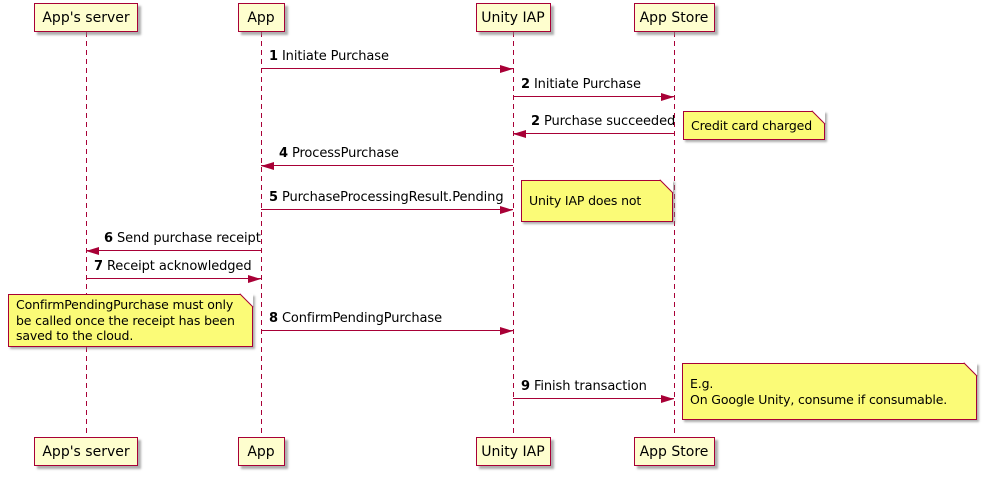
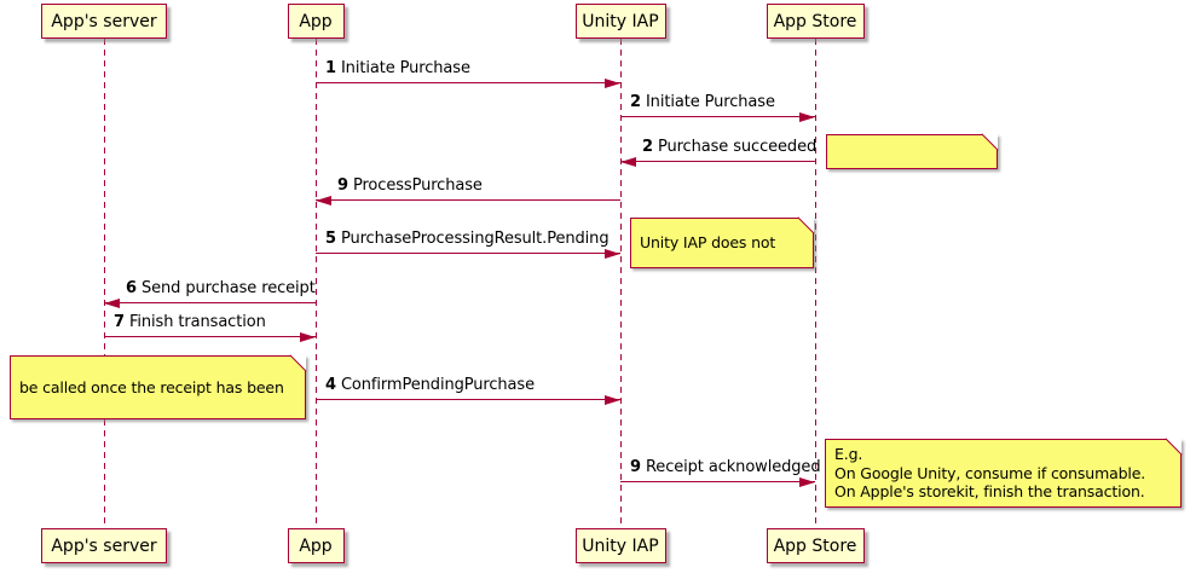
  1 Initiate Purchase
  2 Initiate Purchase
  2 Purchase succeeded
- 4 ProcessPurchase
+ 9 ProcessPurchase
  5 PurchaseProcessingResult.Pending
  6 Send purchase receipt
- 7 Receipt acknowledged
+ 7 Finish transaction
- 8 ConfirmPendingPurchase
+ 4 ConfirmPendingPurchase
- 9 Finish transaction
+ 9 Receipt acknowledged
- Credit card charged
  Unity IAP does not
- ConfirmPendingPurchase must only
  be called once the receipt has been
- saved to the cloud.
  E.g.
  On Google Unity, consume if consumable.
+ On Apple's storekit, finish the transaction.
  App's server
  App
  Unity IAP
  App Store
  App's server
  App
  Unity IAP
  App Store
